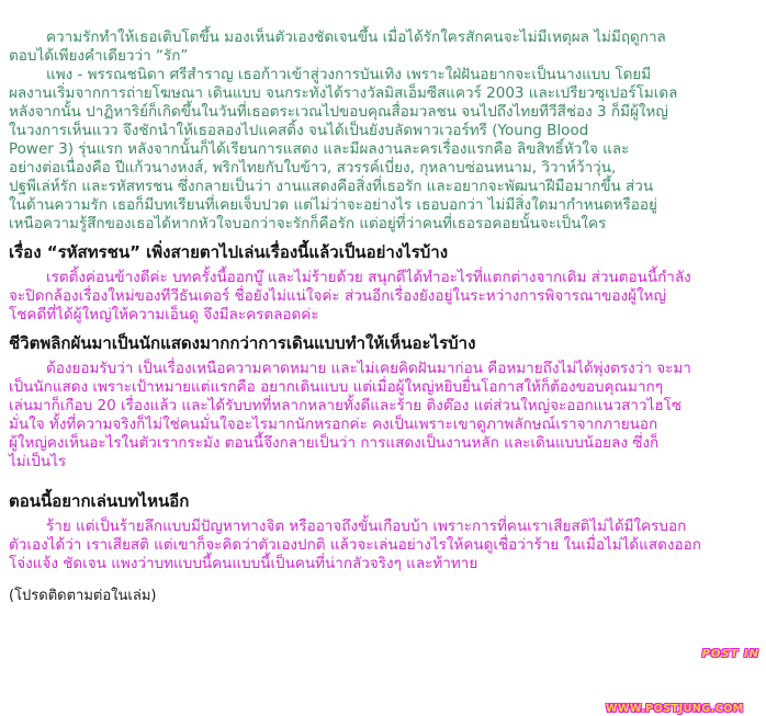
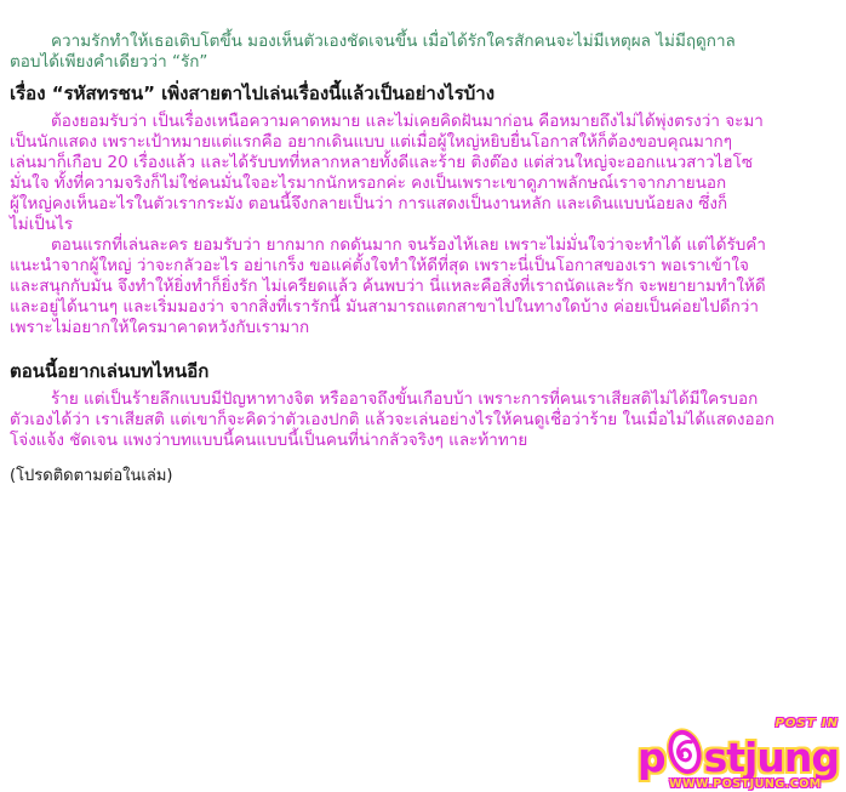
  ความรักทำให้เธอเติบโตขึ้น มองเห็นตัวเองชัดเจนขึ้น เมื่อได้รักใครสักคนจะไม่มีเหตุผล ไม่มีฤดูกาล
  ตอบได้เพียงคำเดียวว่า “รัก”
- แพง - พรรณชนิดา ศรีสำราญ เธอก้าวเข้าสู่วงการบันเทิง เพราะใฝ่ฝันอยากจะเป็นนางแบบ โดยมี
- ผลงานเริ่มจากการถ่ายโฆษณา เดินแบบ จนกระทั่งได้รางวัลมิสเอ็มซีสแควร์ 2003 และเปรียวซุเปอร์โมเดล
- หลังจากนั้น ปาฏิหาริย์ก็เกิดขึ้นในวันที่เธอตระเวณไปขอบคุณสื่อมวลชน จนไปถึงไทยทีวีสีช่อง 3 ก็มีผู้ใหญ่
- ในวงการเห็นแวว จึงชักนำให้เธอลองไปแคสติ้ง จนได้เป็นยังบลัดพาวเวอร์ทรี (Young Blood
- Power 3) รุ่นแรก หลังจากนั้นก็ได้เรียนการแสดง และมีผลงานละครเรื่องแรกคือ ลิขสิทธิ์หัวใจ และ
- อย่างต่อเนื่องคือ ปีแก้วนางหงส์, พริกไทยกับใบข้าว, สวรรค์เบี่ยง, กุหลาบซ่อนหนาม, วิวาห์ว้าวุ่น,
- ปฐพีเล่ห์รัก และรหัสทรชน ซึ่งกลายเป็นว่า งานแสดงคือสิ่งที่เธอรัก และอยากจะพัฒนาฝีมือมากขึ้น ส่วน
- ในด้านความรัก เธอก็มีบทเรียนที่เคยเจ็บปวด แต่ไม่ว่าจะอย่างไร เธอบอกว่า ไม่มีสิ่งใดมากำหนดหรืออยู่
- เหนือความรู้สึกของเธอได้หากหัวใจบอกว่าจะรักก็คือรัก แต่อยู่ที่ว่าคนที่เธอรอคอยนั้นจะเป็นใคร
  เรื่อง “รหัสทรชน” เพิ่งสายตาไปเล่นเรื่องนี้แล้วเป็นอย่างไรบ้าง
- เรตติ้งค่อนข้างดีค่ะ บทครั้งนี้ออกบู๊ และไม่ร้ายด้วย สนุกดีได้ทำอะไรที่แตกต่างจากเดิม ส่วนตอนนี้กำลัง
- จะปิดกล้องเรื่องใหม่ของทีวีธันเดอร์ ชื่อยังไม่แน่ใจค่ะ ส่วนอีกเรื่องยังอยู่ในระหว่างการพิจารณาของผู้ใหญ่
- โชคดีที่ได้ผู้ใหญ่ให้ความเอ็นดู จึงมีละครตลอดค่ะ
- ชีวิตพลิกผันมาเป็นนักแสดงมากกว่าการเดินแบบทำให้เห็นอะไรบ้าง
  ต้องยอมรับว่า เป็นเรื่องเหนือความคาดหมาย และไม่เคยคิดฝันมาก่อน คือหมายถึงไม่ได้พุ่งตรงว่า จะมา
  เป็นนักแสดง เพราะเป้าหมายแต่แรกคือ อยากเดินแบบ แต่เมื่อผู้ใหญ่หยิบยื่นโอกาสให้ก็ต้องขอบคุณมากๆ
  เล่นมาก็เกือบ 20 เรื่องแล้ว และได้รับบทที่หลากหลายทั้งดีและร้าย ติงต๊อง แต่ส่วนใหญ่จะออกแนวสาวไฮโซ
  มั่นใจ ทั้งที่ความจริงก็ไม่ใช่คนมั่นใจอะไรมากนักหรอกค่ะ คงเป็นเพราะเขาดูภาพลักษณ์เราจากภายนอก
  ผู้ใหญ่คงเห็นอะไรในตัวเรากระมัง ตอนนี้จึงกลายเป็นว่า การแสดงเป็นงานหลัก และเดินแบบน้อยลง ซึ่งก็
  ไม่เป็นไร
+ ตอนแรกที่เล่นละคร ยอมรับว่า ยากมาก กดดันมาก จนร้องไห้เลย เพราะไม่มั่นใจว่าจะทำได้ แต่ได้รับคำ
+ แนะนำจากผู้ใหญ่ ว่าจะกลัวอะไร อย่าเกร็ง ขอแค่ตั้งใจทำให้ดีที่สุด เพราะนี่เป็นโอกาสของเรา พอเราเข้าใจ
+ และสนุกกับมัน จึงทำให้ยิ่งทำก็ยิ่งรัก ไม่เครียดแล้ว ค้นพบว่า นี่แหละคือสิ่งที่เราถนัดและรัก จะพยายามทำให้ดี
+ และอยู่ได้นานๆ และเริ่มมองว่า จากสิ่งที่เรารักนี้ มันสามารถแตกสาขาไปในทางใดบ้าง ค่อยเป็นค่อยไปดีกว่า
+ เพราะไม่อยากให้ใครมาคาดหวังกับเรามาก
  ตอนนี้อยากเล่นบทไหนอีก
  ร้าย แต่เป็นร้ายลึกแบบมีปัญหาทางจิต หรืออาจถึงขั้นเกือบบ้า เพราะการที่คนเราเสียสติไม่ได้มีใครบอก
  ตัวเองได้ว่า เราเสียสติ แต่เขาก็จะคิดว่าตัวเองปกติ แล้วจะเล่นอย่างไรให้คนดูเชื่อว่าร้าย ในเมื่อไม่ได้แสดงออก
  โจ่งแจ้ง ชัดเจน แพงว่าบทแบบนี้คนแบบนี้เป็นคนที่น่ากลัวจริงๆ และท้าทาย
  (โปรดติดตามต่อในเล่ม)
  POST IN
+ p
+ stjung
  WWW.POSTJUNG.COM
